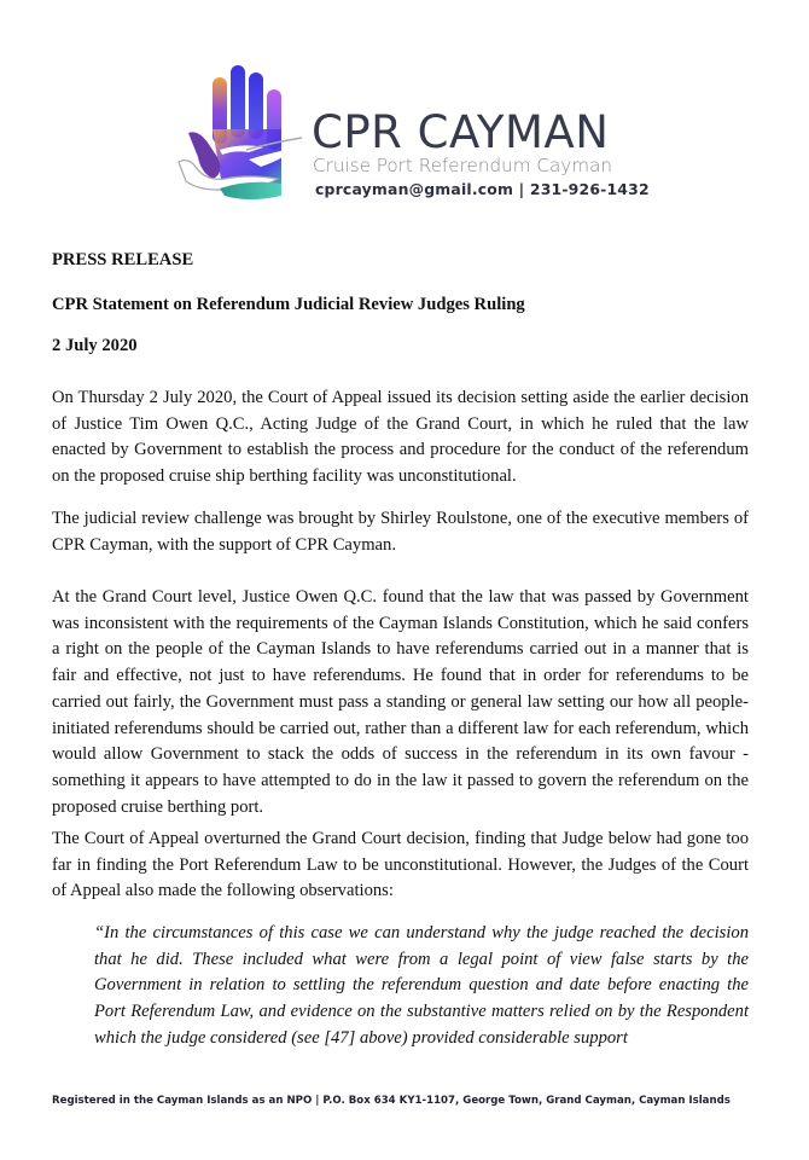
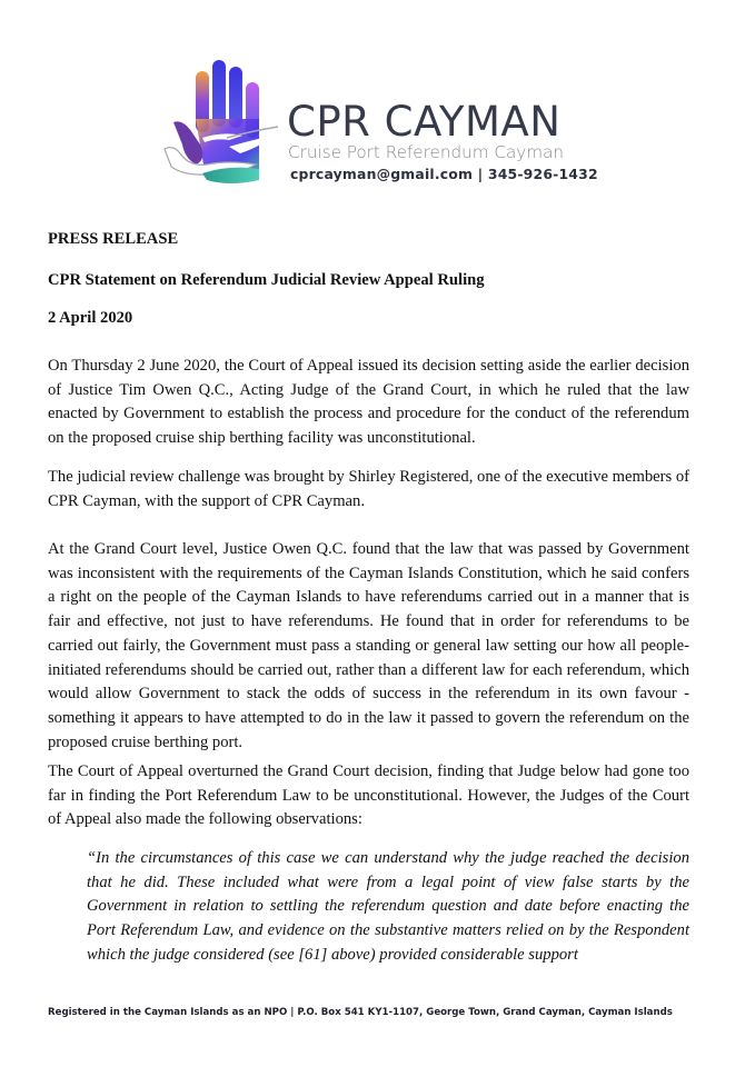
  CPR CAYMAN
  Cruise Port Referendum Cayman
- cprcayman@gmail.com | 231-926-1432
+ cprcayman@gmail.com | 345-926-1432
  PRESS RELEASE
- CPR Statement on Referendum Judicial Review Judges Ruling
+ CPR Statement on Referendum Judicial Review Appeal Ruling
- 2 July 2020
+ 2 April 2020
- On Thursday 2 July 2020, the Court of Appeal issued its decision setting aside the earlier decision of Justice Tim Owen Q.C., Acting Judge of the Grand Court, in which he ruled that the law enacted by Government to establish the process and procedure for the conduct of the referendum on the proposed cruise ship berthing facility was unconstitutional.
+ On Thursday 2 June 2020, the Court of Appeal issued its decision setting aside the earlier decision of Justice Tim Owen Q.C., Acting Judge of the Grand Court, in which he ruled that the law enacted by Government to establish the process and procedure for the conduct of the referendum on the proposed cruise ship berthing facility was unconstitutional.
- The judicial review challenge was brought by Shirley Roulstone, one of the executive members of CPR Cayman, with the support of CPR Cayman.
+ The judicial review challenge was brought by Shirley Registered, one of the executive members of CPR Cayman, with the support of CPR Cayman.
  At the Grand Court level, Justice Owen Q.C. found that the law that was passed by Government was inconsistent with the requirements of the Cayman Islands Constitution, which he said confers a right on the people of the Cayman Islands to have referendums carried out in a manner that is fair and effective, not just to have referendums. He found that in order for referendums to be carried out fairly, the Government must pass a standing or general law setting our how all people-initiated referendums should be carried out, rather than a different law for each referendum, which would allow Government to stack the odds of success in the referendum in its own favour - something it appears to have attempted to do in the law it passed to govern the referendum on the proposed cruise berthing port.
  The Court of Appeal overturned the Grand Court decision, finding that Judge below had gone too far in finding the Port Referendum Law to be unconstitutional. However, the Judges of the Court of Appeal also made the following observations:
- “In the circumstances of this case we can understand why the judge reached the decision that he did. These included what were from a legal point of view false starts by the Government in relation to settling the referendum question and date before enacting the Port Referendum Law, and evidence on the substantive matters relied on by the Respondent which the judge considered (see [47] above) provided considerable support
+ “In the circumstances of this case we can understand why the judge reached the decision that he did. These included what were from a legal point of view false starts by the Government in relation to settling the referendum question and date before enacting the Port Referendum Law, and evidence on the substantive matters relied on by the Respondent which the judge considered (see [61] above) provided considerable support
- Registered in the Cayman Islands as an NPO | P.O. Box 634 KY1-1107, George Town, Grand Cayman, Cayman Islands
+ Registered in the Cayman Islands as an NPO | P.O. Box 541 KY1-1107, George Town, Grand Cayman, Cayman Islands
